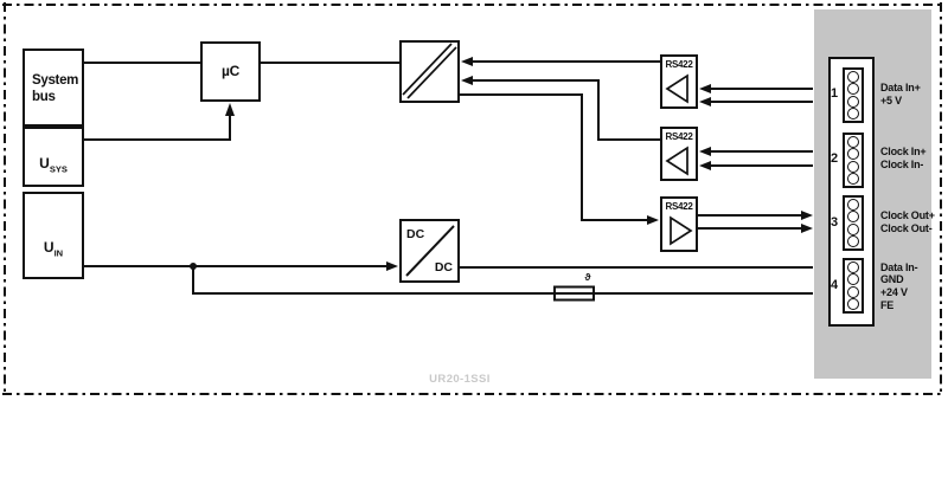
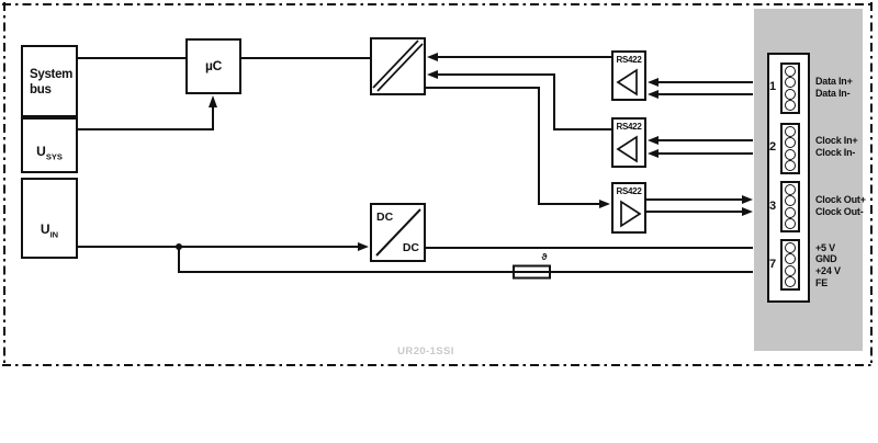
  System bus
  USYS
  UIN
  µC
  DC
  DC
  RS422
  RS422
  RS422
  ϑ
  1
  2
  3
- 4
+ 7
  Data In+
- +5 V
+ Data In-
  Clock In+
  Clock In-
  Clock Out+
  Clock Out-
- Data In-
+ +5 V
  GND
  +24 V
  FE
  UR20-1SSI
